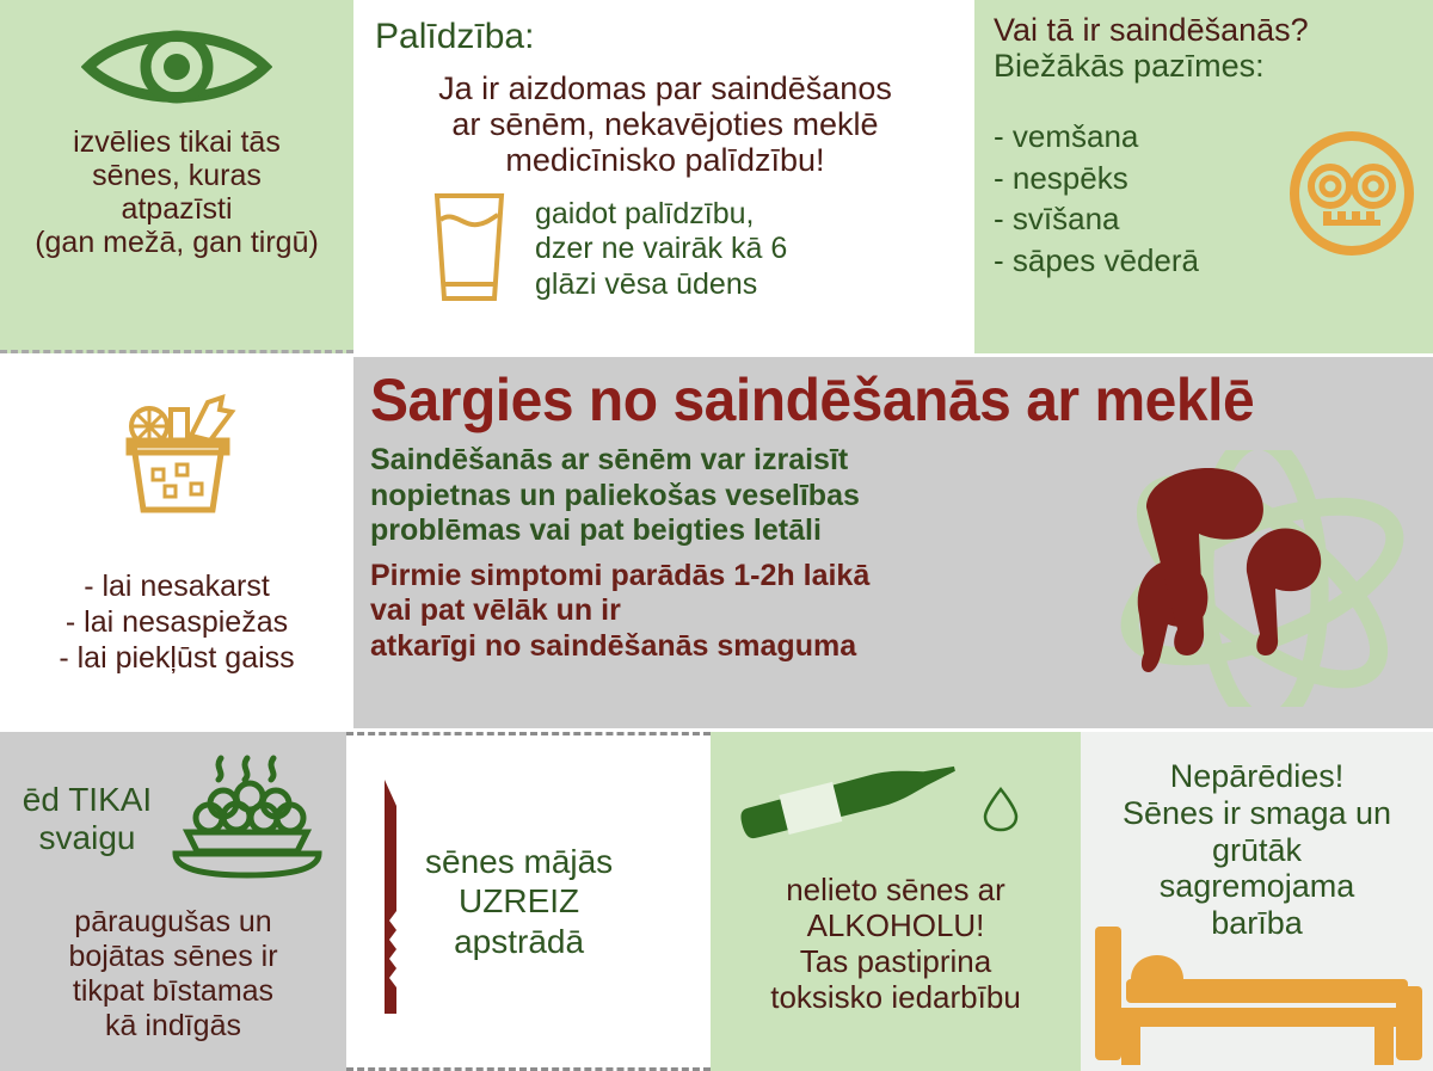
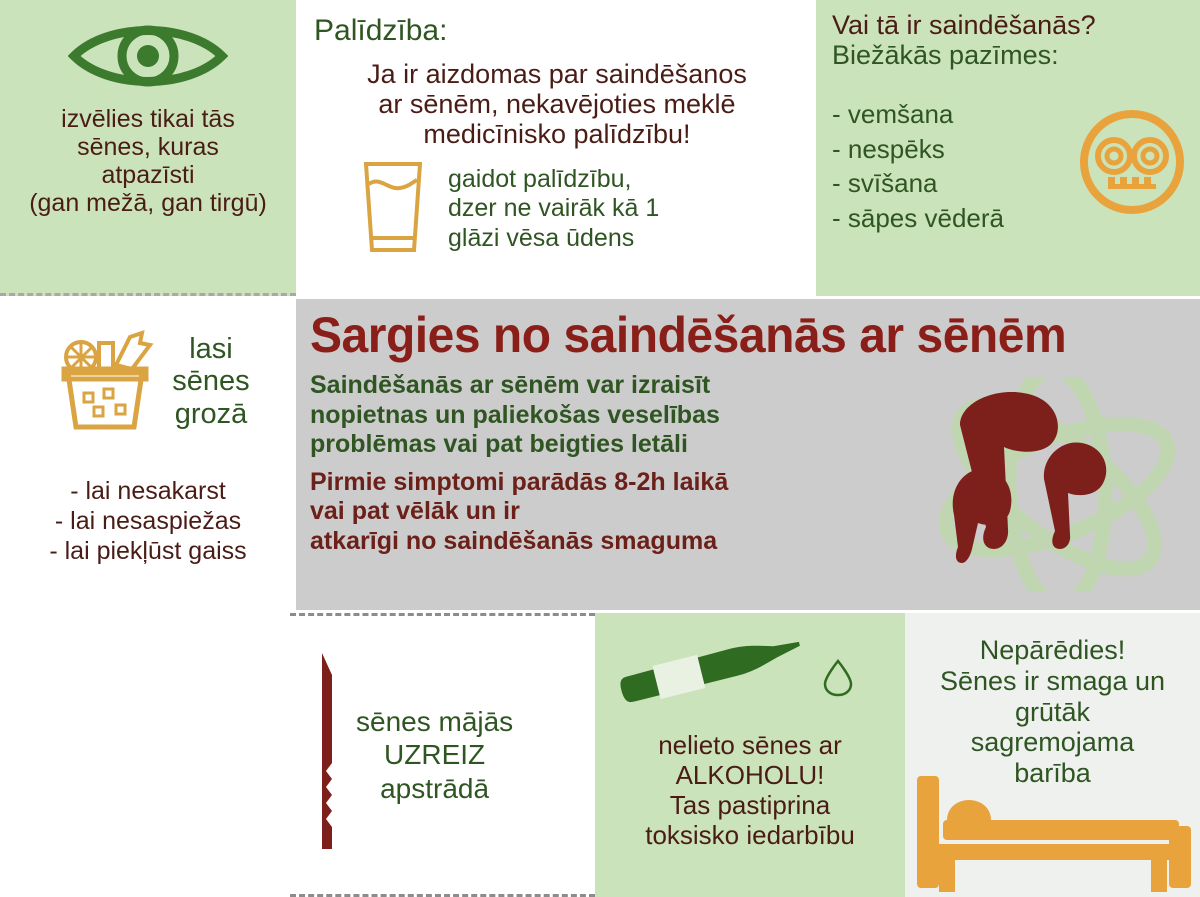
  izvēlies tikai tās
  sēnes, kuras
  atpazīsti
  (gan mežā, gan tirgū)
  Palīdzība:
  Ja ir aizdomas par saindēšanos
  ar sēnēm, nekavējoties meklē
  medicīnisko palīdzību!
  gaidot palīdzību,
- dzer ne vairāk kā 6
+ dzer ne vairāk kā 1
  glāzi vēsa ūdens
  Vai tā ir saindēšanās?
  Biežākās pazīmes:
  - vemšana
  - nespēks
  - svīšana
  - sāpes vēderā
+ lasi
+ sēnes
+ grozā
  - lai nesakarst
  - lai nesaspiežas
  - lai piekļūst gaiss
- Sargies no saindēšanās ar meklē
+ Sargies no saindēšanās ar sēnēm
  Saindēšanās ar sēnēm var izraisīt
  nopietnas un paliekošas veselības
  problēmas vai pat beigties letāli
- Pirmie simptomi parādās 1-2h laikā
+ Pirmie simptomi parādās 8-2h laikā
  vai pat vēlāk un ir
  atkarīgi no saindēšanās smaguma
- ēd TIKAI
- svaigu
- pāraugušas un
- bojātas sēnes ir
- tikpat bīstamas
- kā indīgās
  sēnes mājās
  UZREIZ
  apstrādā
  nelieto sēnes ar
  ALKOHOLU!
  Tas pastiprina
  toksisko iedarbību
  Nepārēdies!
  Sēnes ir smaga un
  grūtāk
  sagremojama
  barība
